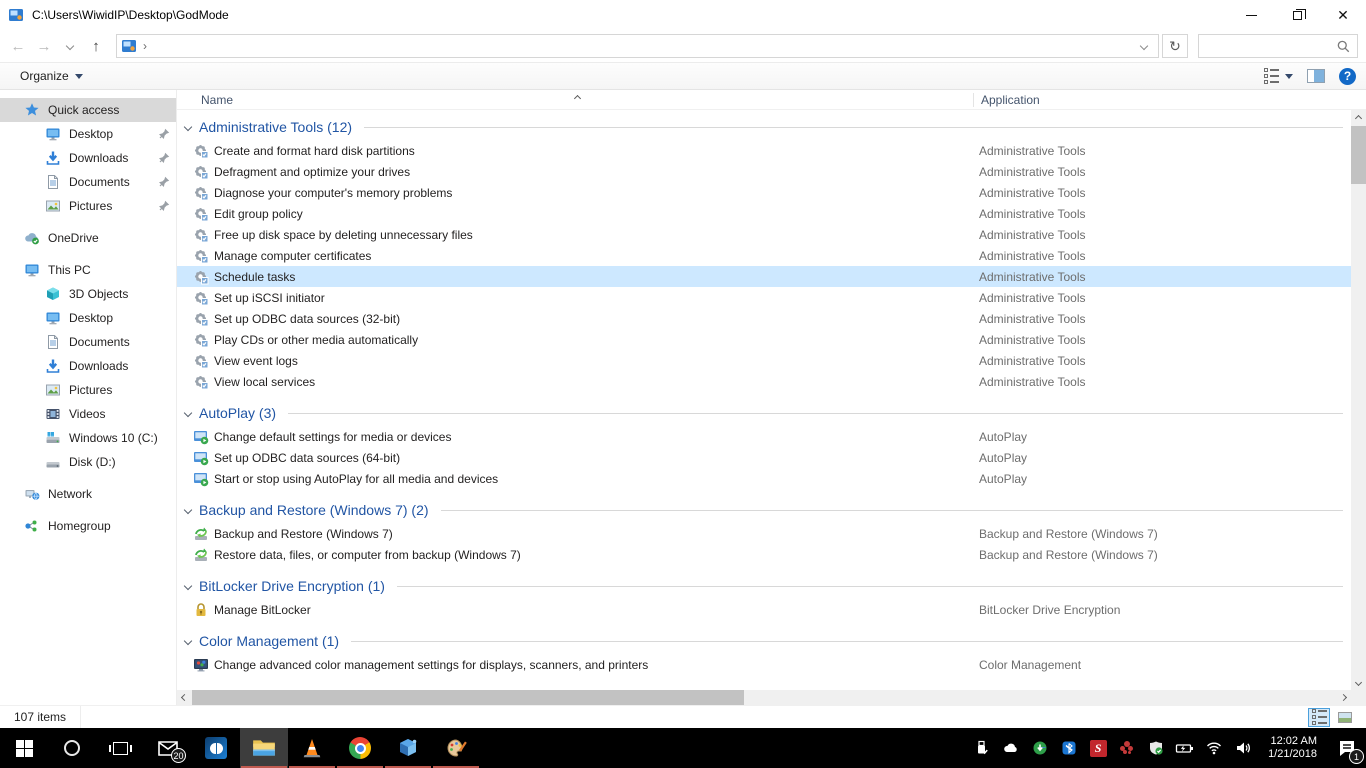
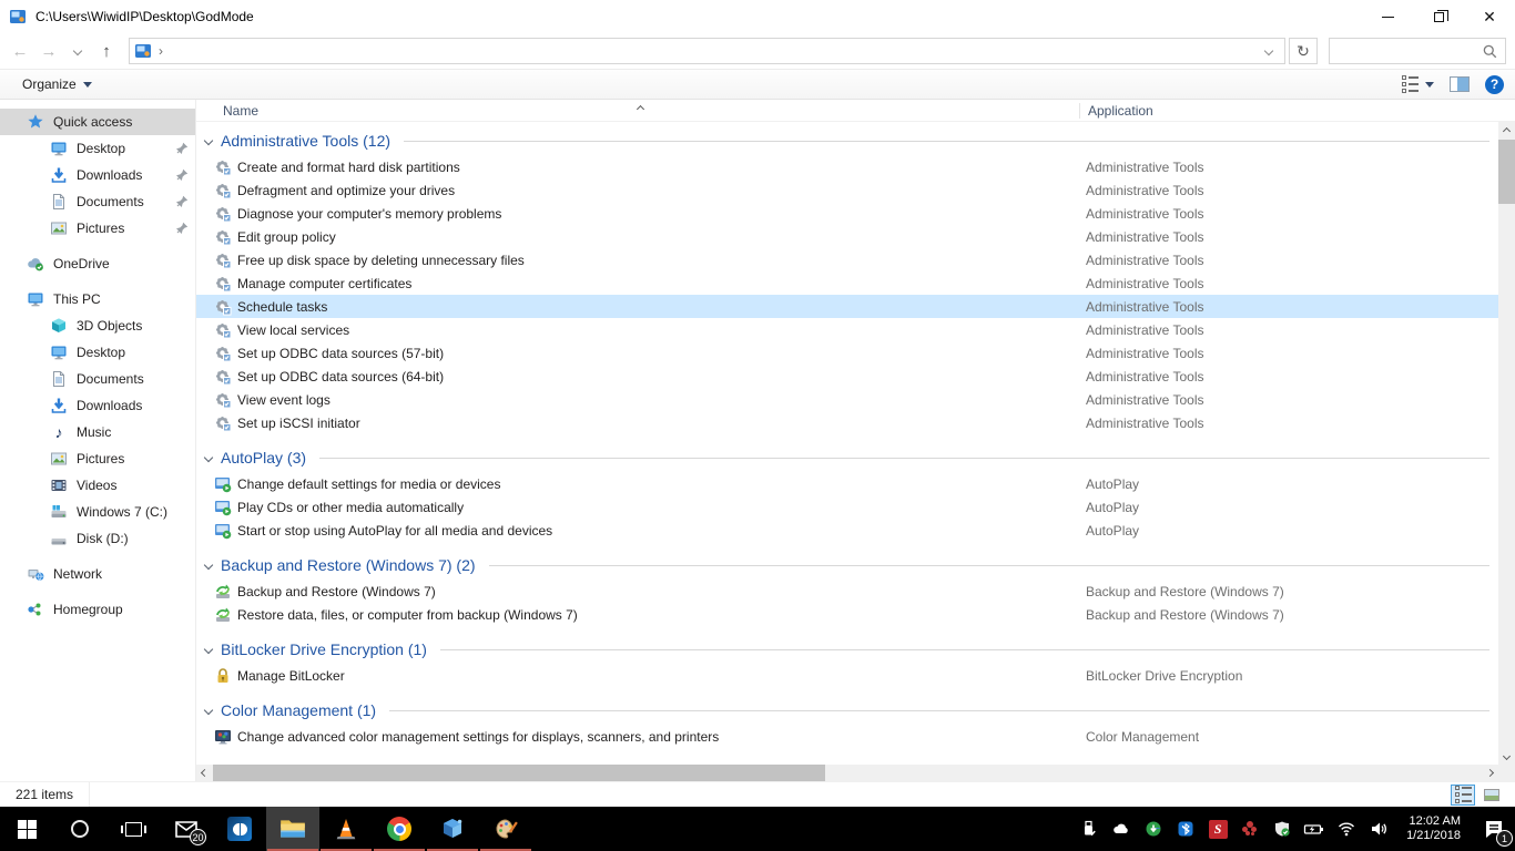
  C:\Users\WiwidIP\Desktop\GodMode
  ✕
  ←
  →
  ↑
  ›
  ↻
  Organize
  ?
  Quick access
  Desktop
  Downloads
  Documents
  Pictures
  OneDrive
  This PC
  3D Objects
  Desktop
  Documents
  Downloads
+ ♪
+ Music
  Pictures
  Videos
- Windows 10 (C:)
+ Windows 7 (C:)
  Disk (D:)
  Network
  Homegroup
  Name
  Application
  Administrative Tools (12)
  Create and format hard disk partitions
  Administrative Tools
  Defragment and optimize your drives
  Administrative Tools
  Diagnose your computer's memory problems
  Administrative Tools
  Edit group policy
  Administrative Tools
  Free up disk space by deleting unnecessary files
  Administrative Tools
  Manage computer certificates
  Administrative Tools
  Schedule tasks
  Administrative Tools
- Set up iSCSI initiator
+ View local services
  Administrative Tools
- Set up ODBC data sources (32-bit)
+ Set up ODBC data sources (57-bit)
  Administrative Tools
- Play CDs or other media automatically
+ Set up ODBC data sources (64-bit)
  Administrative Tools
  View event logs
  Administrative Tools
- View local services
+ Set up iSCSI initiator
  Administrative Tools
  AutoPlay (3)
  Change default settings for media or devices
  AutoPlay
- Set up ODBC data sources (64-bit)
+ Play CDs or other media automatically
  AutoPlay
  Start or stop using AutoPlay for all media and devices
  AutoPlay
  Backup and Restore (Windows 7) (2)
  Backup and Restore (Windows 7)
  Backup and Restore (Windows 7)
  Restore data, files, or computer from backup (Windows 7)
  Backup and Restore (Windows 7)
  BitLocker Drive Encryption (1)
  Manage BitLocker
  BitLocker Drive Encryption
  Color Management (1)
  Change advanced color management settings for displays, scanners, and printers
  Color Management
- 107 items
+ 221 items
  20
  S
  12:02 AM
  1/21/2018
  1
